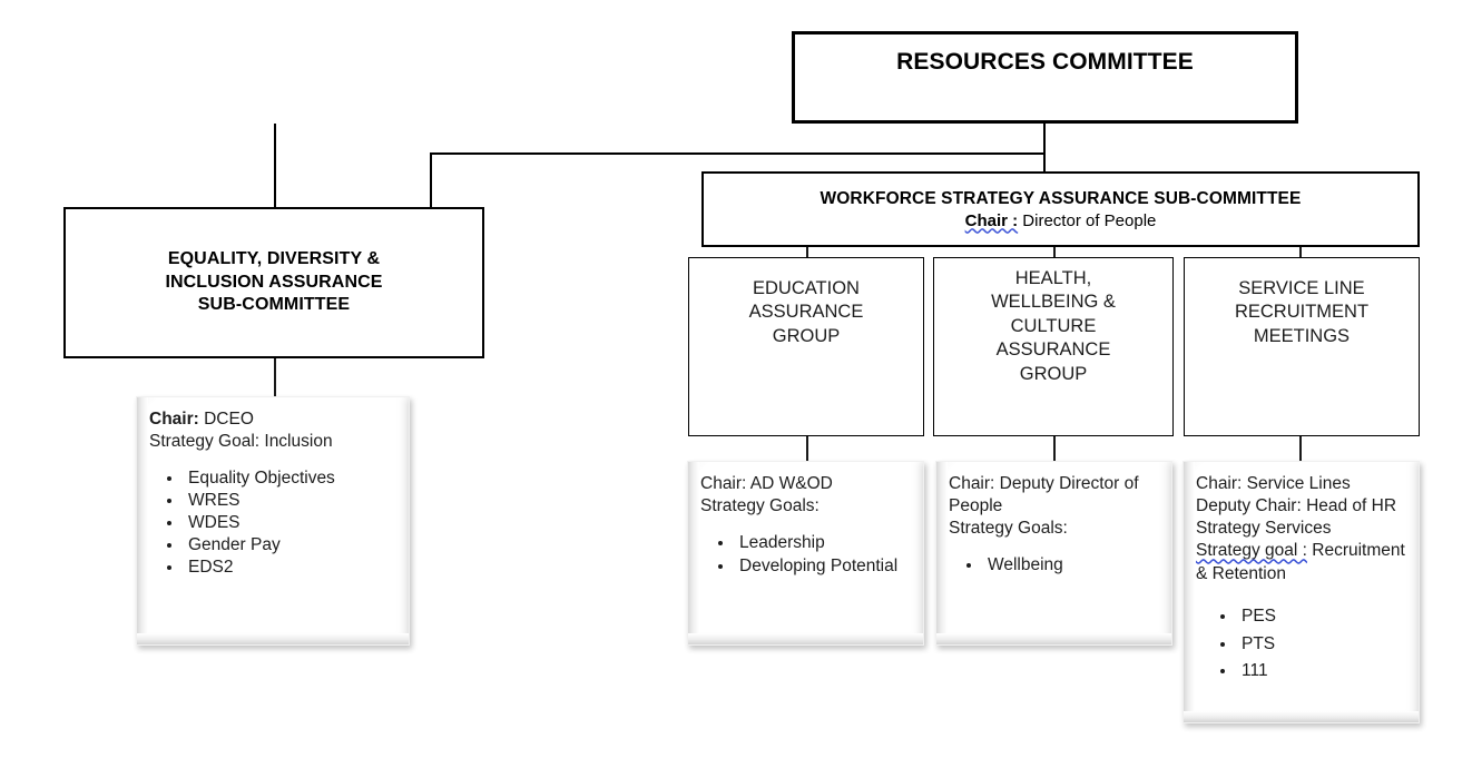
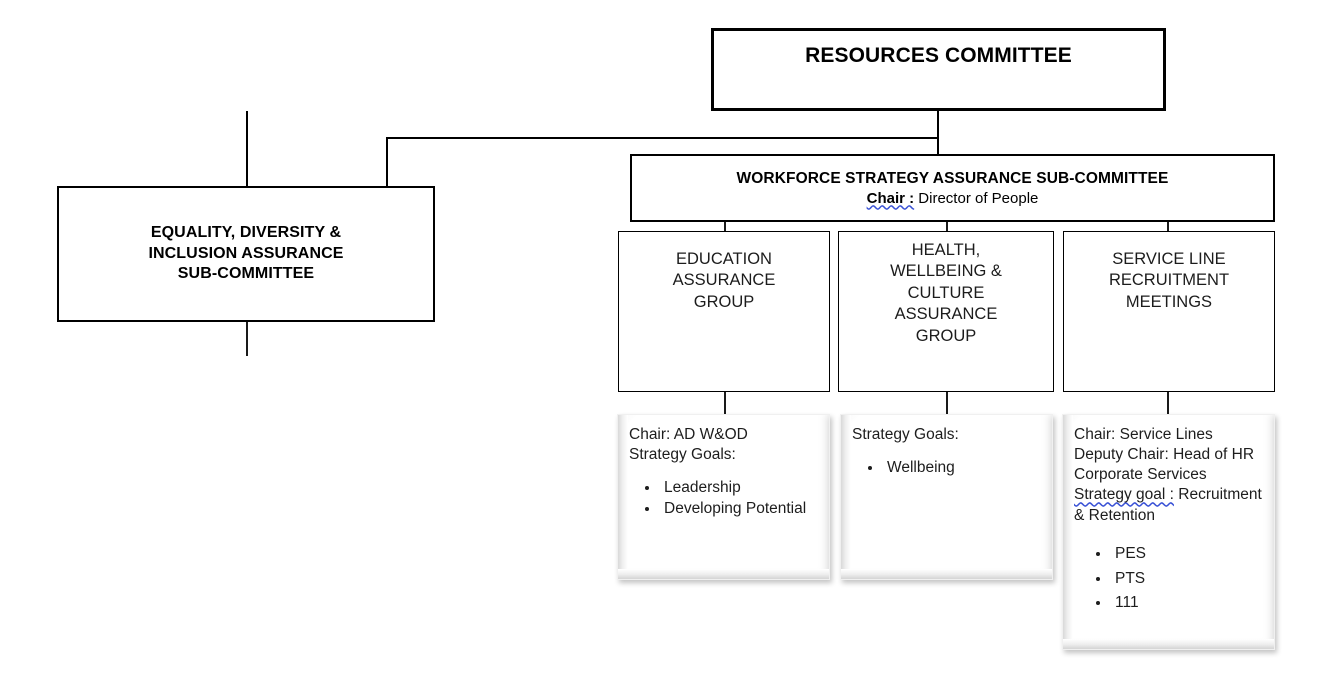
  RESOURCES COMMITTEE
  EQUALITY, DIVERSITY &
  INCLUSION ASSURANCE
  SUB-COMMITTEE
  WORKFORCE STRATEGY ASSURANCE SUB-COMMITTEE
  Chair : Director of People
  EDUCATION
  ASSURANCE
  GROUP
  HEALTH,
  WELLBEING &
  CULTURE
  ASSURANCE
  GROUP
  SERVICE LINE
  RECRUITMENT
  MEETINGS
- Chair: DCEO
- Strategy Goal: Inclusion
- Equality Objectives
- WRES
- WDES
- Gender Pay
- EDS2
  Chair: AD W&OD
  Strategy Goals:
  Leadership
  Developing Potential
- Chair: Deputy Director of People
  Strategy Goals:
  Wellbeing
  Chair: Service Lines
- Deputy Chair: Head of HR Strategy Services
+ Deputy Chair: Head of HR Corporate Services
  Strategy goal : Recruitment & Retention
  PES
  PTS
  111
